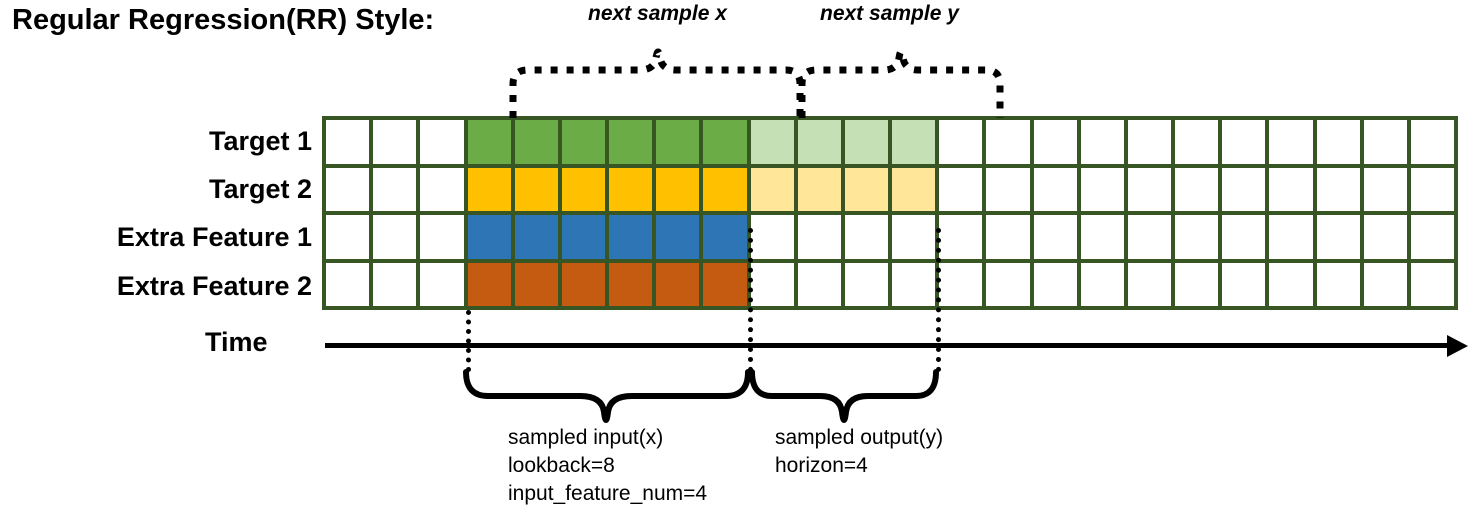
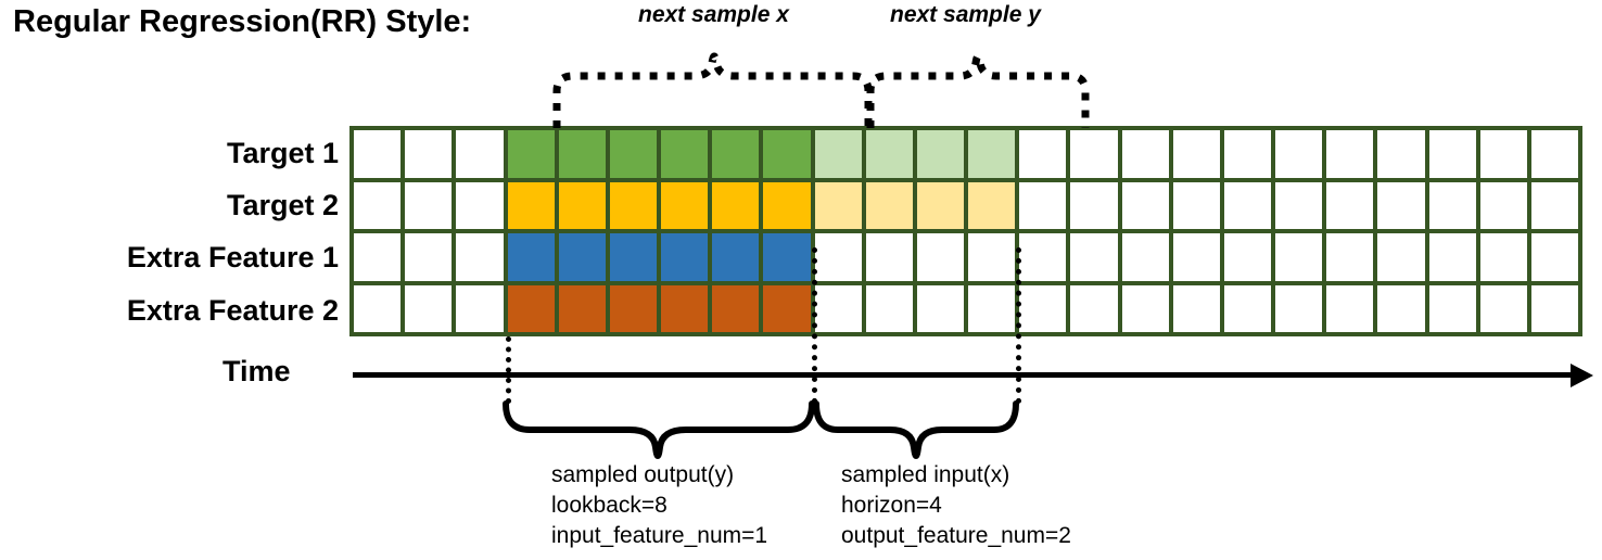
  Regular Regression(RR) Style:
  next sample x
  next sample y
  Target 1
  Target 2
  Extra Feature 1
  Extra Feature 2
  Time
- sampled input(x)
+ sampled output(y)
  lookback=8
- input_feature_num=4
+ input_feature_num=1
- sampled output(y)
+ sampled input(x)
  horizon=4
+ output_feature_num=2
